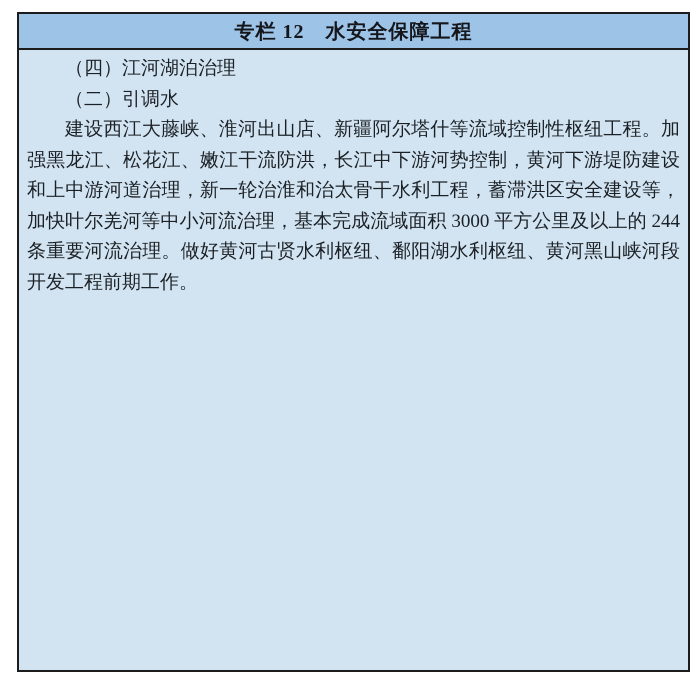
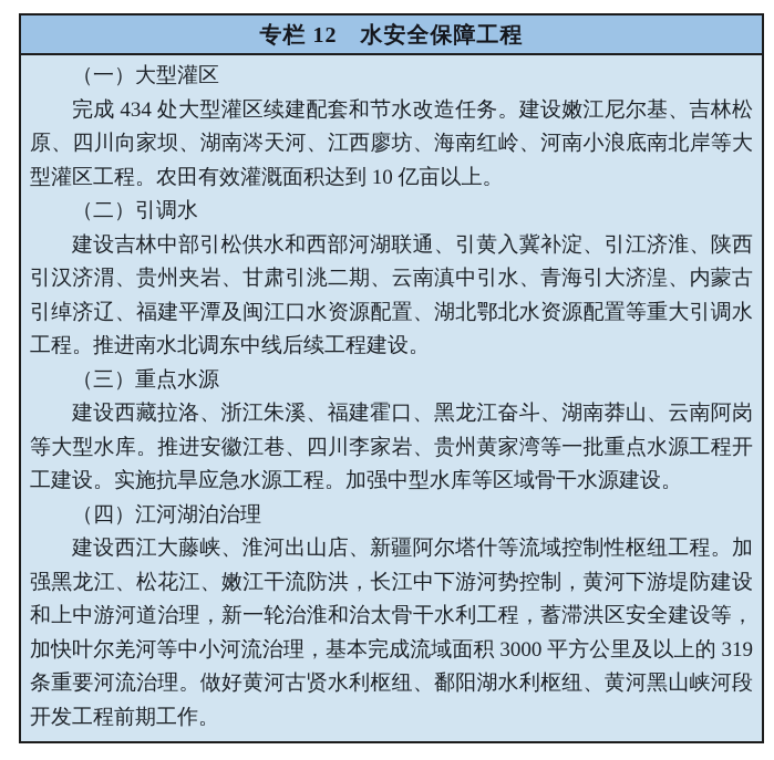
  专栏 12 水安全保障工程
+ （一）大型灌区
+ 完成 434 处大型灌区续建配套和节水改造任务。建设嫩江尼尔基、吉林松原、四川向家坝、湖南涔天河、江西廖坊、海南红岭、河南小浪底南北岸等大型灌区工程。农田有效灌溉面积达到 10 亿亩以上。
- （四）江河湖泊治理
+ （二）引调水
+ 建设吉林中部引松供水和西部河湖联通、引黄入冀补淀、引江济淮、陕西引汉济渭、贵州夹岩、甘肃引洮二期、云南滇中引水、青海引大济湟、内蒙古引绰济辽、福建平潭及闽江口水资源配置、湖北鄂北水资源配置等重大引调水工程。推进南水北调东中线后续工程建设。
+ （三）重点水源
+ 建设西藏拉洛、浙江朱溪、福建霍口、黑龙江奋斗、湖南莽山、云南阿岗等大型水库。推进安徽江巷、四川李家岩、贵州黄家湾等一批重点水源工程开工建设。实施抗旱应急水源工程。加强中型水库等区域骨干水源建设。
- （二）引调水
+ （四）江河湖泊治理
- 建设西江大藤峡、淮河出山店、新疆阿尔塔什等流域控制性枢纽工程。加强黑龙江、松花江、嫩江干流防洪，长江中下游河势控制，黄河下游堤防建设和上中游河道治理，新一轮治淮和治太骨干水利工程，蓄滞洪区安全建设等，加快叶尔羌河等中小河流治理，基本完成流域面积 3000 平方公里及以上的 244 条重要河流治理。做好黄河古贤水利枢纽、鄱阳湖水利枢纽、黄河黑山峡河段开发工程前期工作。
+ 建设西江大藤峡、淮河出山店、新疆阿尔塔什等流域控制性枢纽工程。加强黑龙江、松花江、嫩江干流防洪，长江中下游河势控制，黄河下游堤防建设和上中游河道治理，新一轮治淮和治太骨干水利工程，蓄滞洪区安全建设等，加快叶尔羌河等中小河流治理，基本完成流域面积 3000 平方公里及以上的 319 条重要河流治理。做好黄河古贤水利枢纽、鄱阳湖水利枢纽、黄河黑山峡河段开发工程前期工作。
